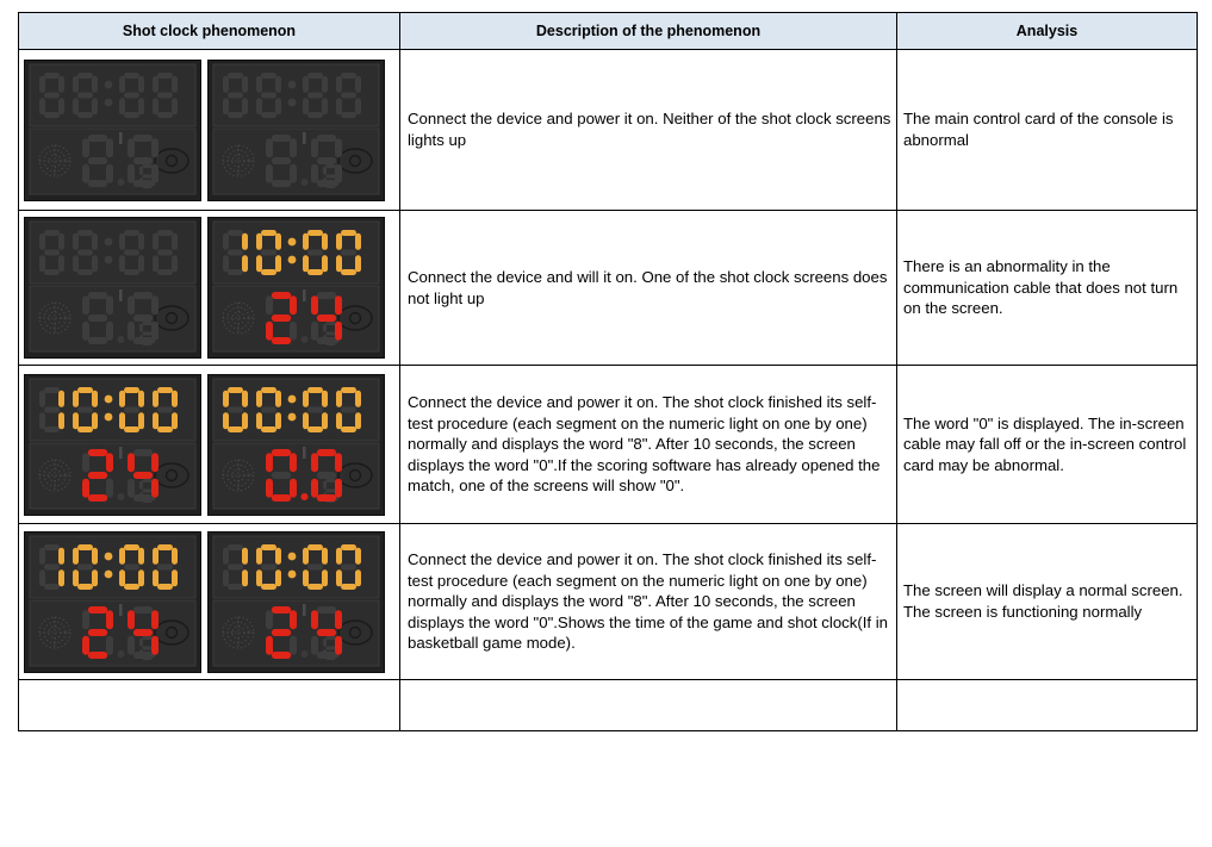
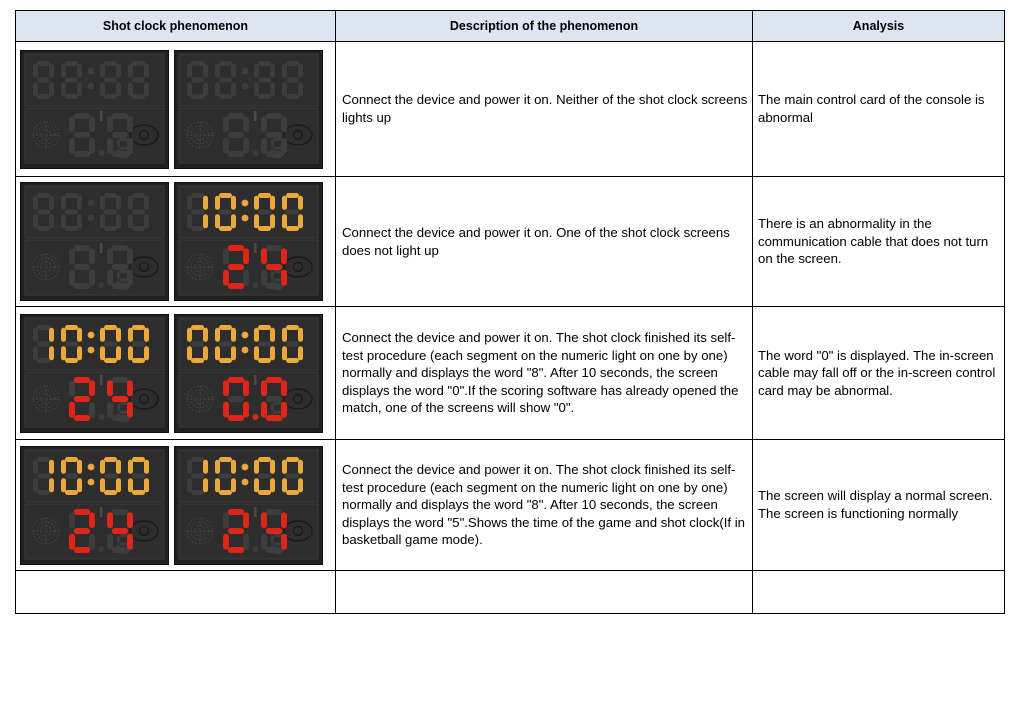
  Shot clock phenomenon	Description of the phenomenon	Analysis
  	Connect the device and power it on. Neither of the shot clock screens lights up	The main control card of the console is abnormal
- 	Connect the device and will it on. One of the shot clock screens does not light up	There is an abnormality in the communication cable that does not turn on the screen.
+ 	Connect the device and power it on. One of the shot clock screens does not light up	There is an abnormality in the communication cable that does not turn on the screen.
  	Connect the device and power it on. The shot clock finished its self-test procedure (each segment on the numeric light on one by one) normally and displays the word "8". After 10 seconds, the screen displays the word "0".If the scoring software has already opened the match, one of the screens will show "0".	The word "0" is displayed. The in-screen cable may fall off or the in-screen control card may be abnormal.
- 	Connect the device and power it on. The shot clock finished its self-test procedure (each segment on the numeric light on one by one) normally and displays the word "8". After 10 seconds, the screen displays the word "0".Shows the time of the game and shot clock(If in basketball game mode).	The screen will display a normal screen. The screen is functioning normally
+ 	Connect the device and power it on. The shot clock finished its self-test procedure (each segment on the numeric light on one by one) normally and displays the word "8". After 10 seconds, the screen displays the word "5".Shows the time of the game and shot clock(If in basketball game mode).	The screen will display a normal screen. The screen is functioning normally
